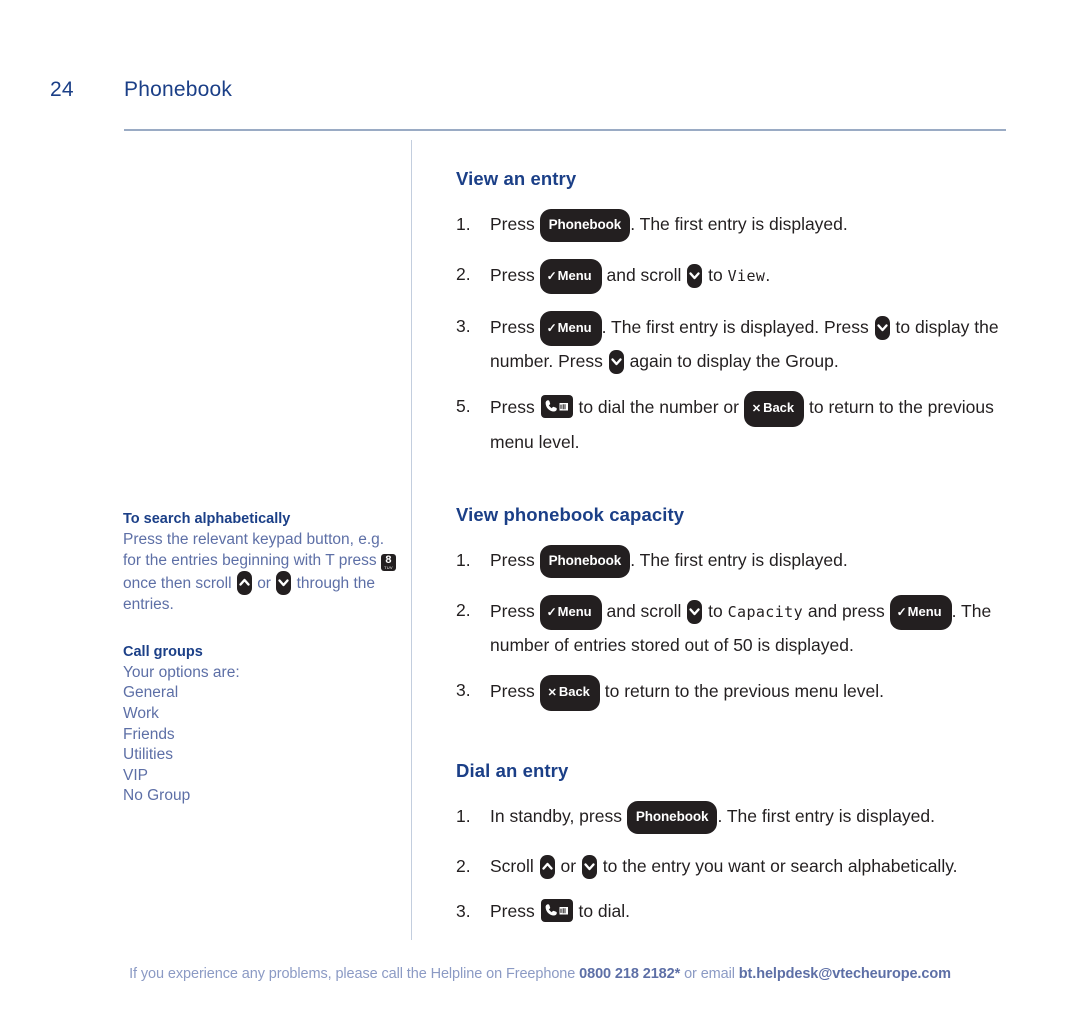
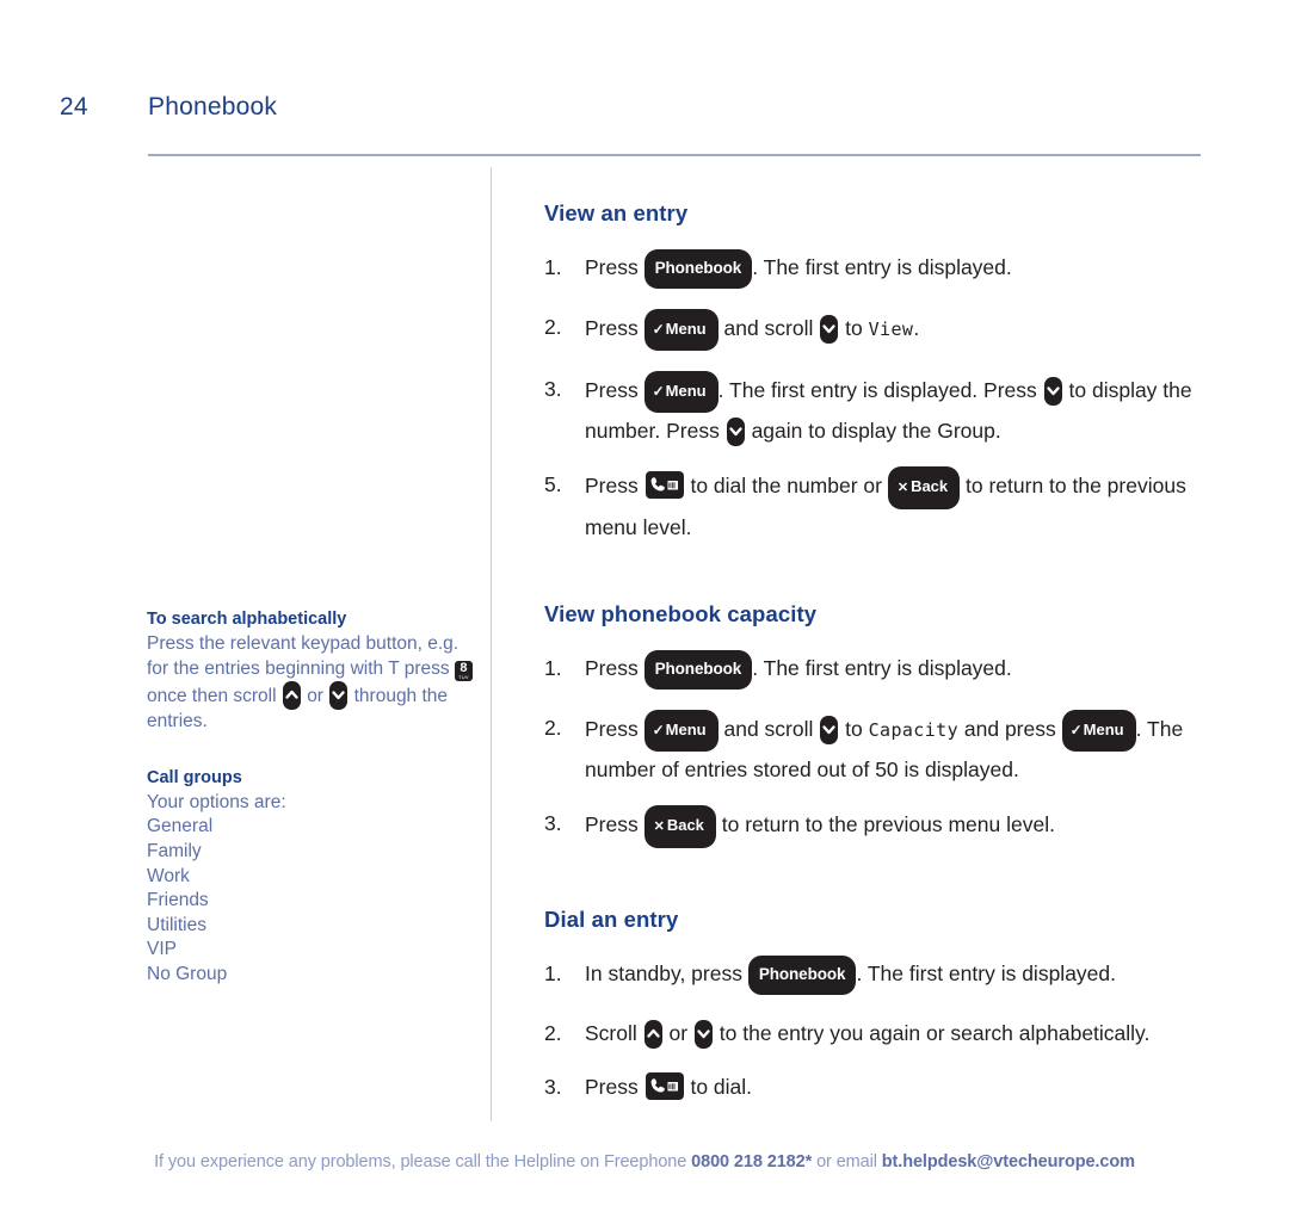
  24
  Phonebook
  To search alphabetically
  Press the relevant keypad button, e.g. for the entries beginning with T press
  8
  once then scroll or through the entries.
  Call groups
  Your options are:
  General
+ Family
  Work
  Friends
  Utilities
  VIP
  No Group
  View an entry
  1.
  Press Phonebook . The first entry is displayed.
  2.
  Press ✓Menu and scroll to View.
  3.
  Press ✓Menu . The first entry is displayed. Press to display the number. Press again to display the Group.
  5.
  Press to dial the number or ✕ Back to return to the previous menu level.
  View phonebook capacity
  1.
  Press Phonebook . The first entry is displayed.
  2.
  Press ✓Menu and scroll to Capacity and press ✓Menu . The number of entries stored out of 50 is displayed.
  3.
  Press ✕ Back to return to the previous menu level.
  Dial an entry
  1.
  In standby, press Phonebook . The first entry is displayed.
  2.
- Scroll or to the entry you want or search alphabetically.
+ Scroll or to the entry you again or search alphabetically.
  3.
  Press to dial.
  If you experience any problems, please call the Helpline on Freephone 0800 218 2182* or email bt.helpdesk@vtecheurope.com
